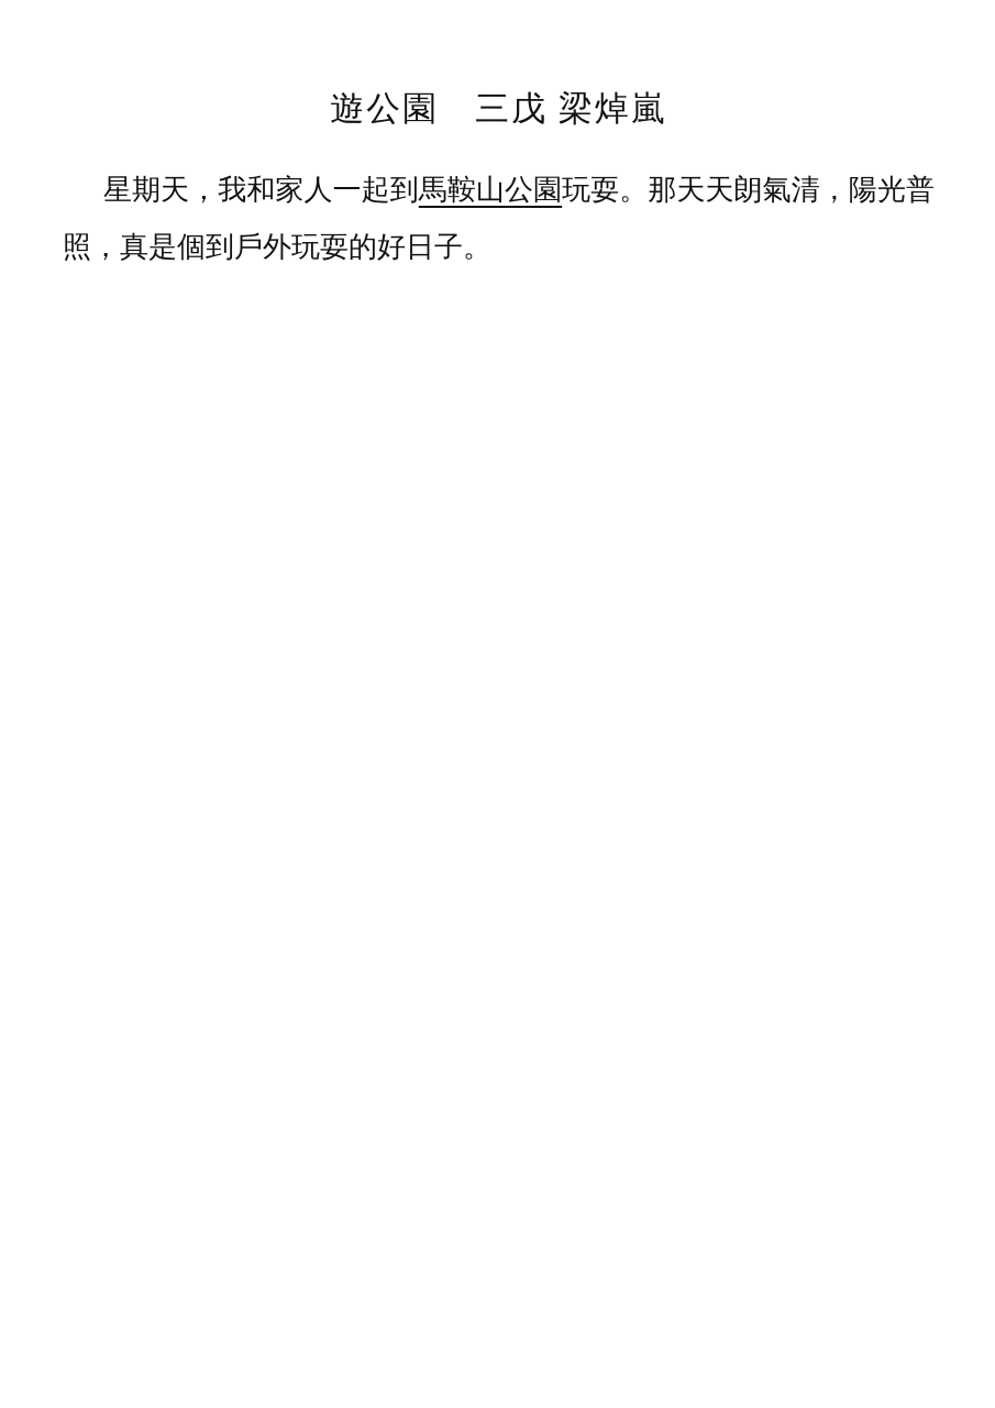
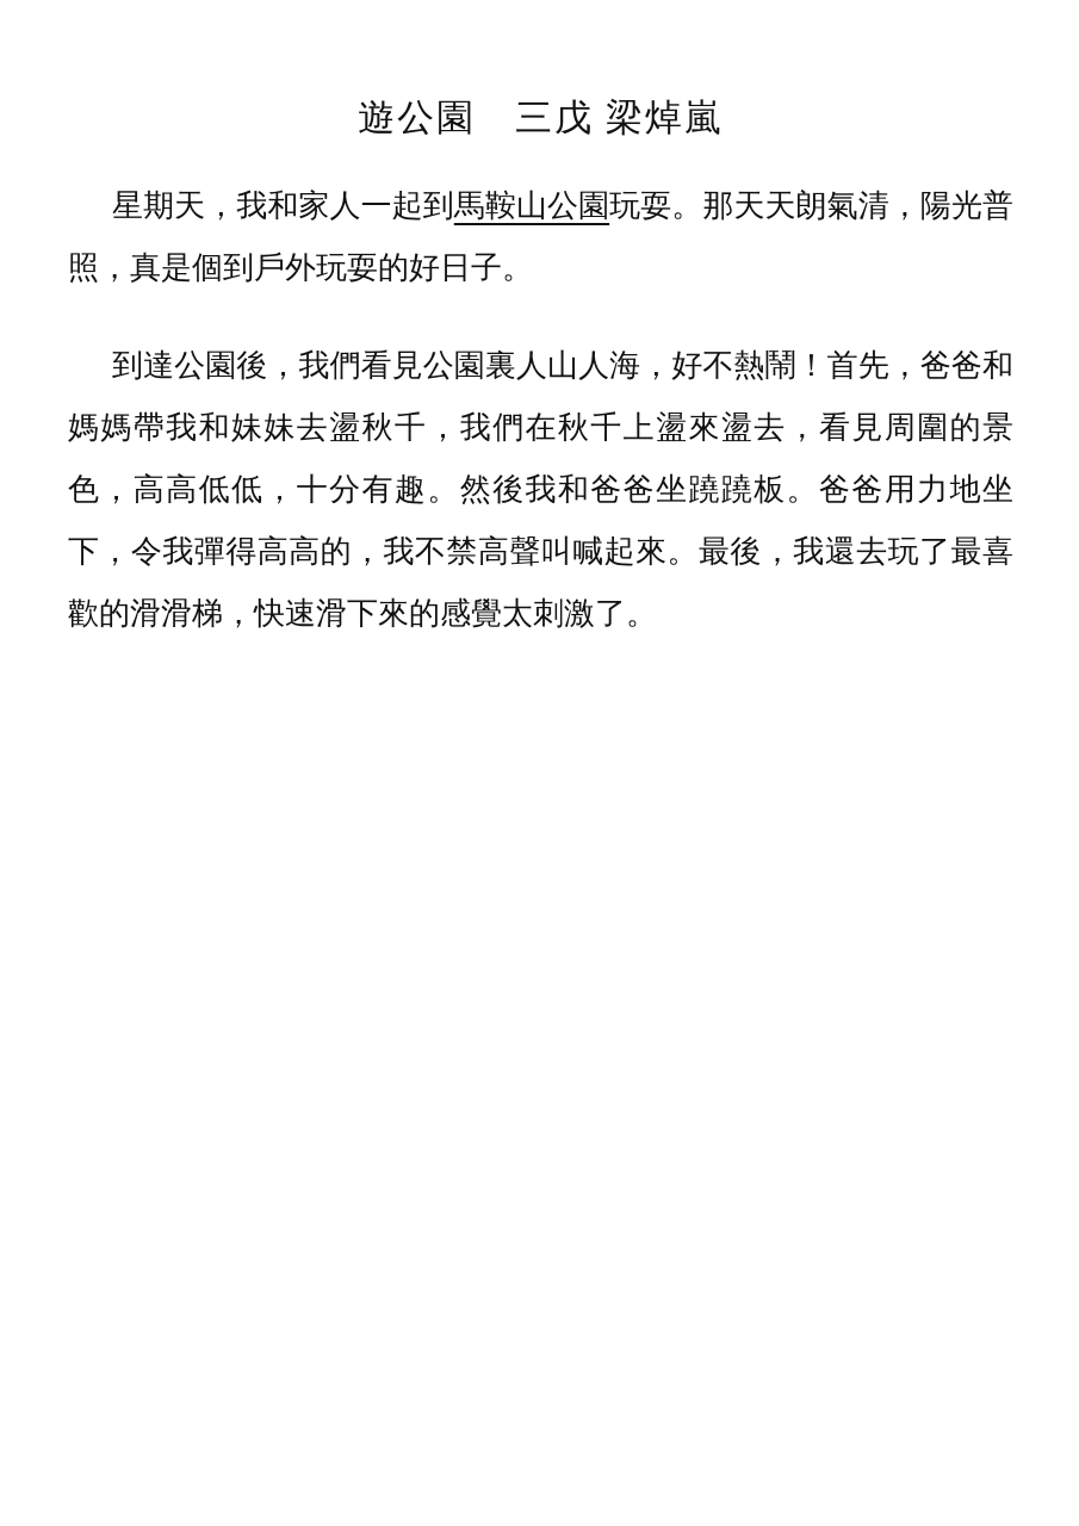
  遊公園 三戊 梁焯嵐
  星期天，我和家人一起到馬鞍山公園玩耍。那天天朗氣清，陽光普照，真是個到戶外玩耍的好日子。
+ 到達公園後，我們看見公園裏人山人海，好不熱鬧！首先，爸爸和媽媽帶我和妹妹去盪秋千，我們在秋千上盪來盪去，看見周圍的景色，高高低低，十分有趣。然後我和爸爸坐蹺蹺板。爸爸用力地坐下，令我彈得高高的，我不禁高聲叫喊起來。最後，我還去玩了最喜歡的滑滑梯，快速滑下來的感覺太刺激了。
